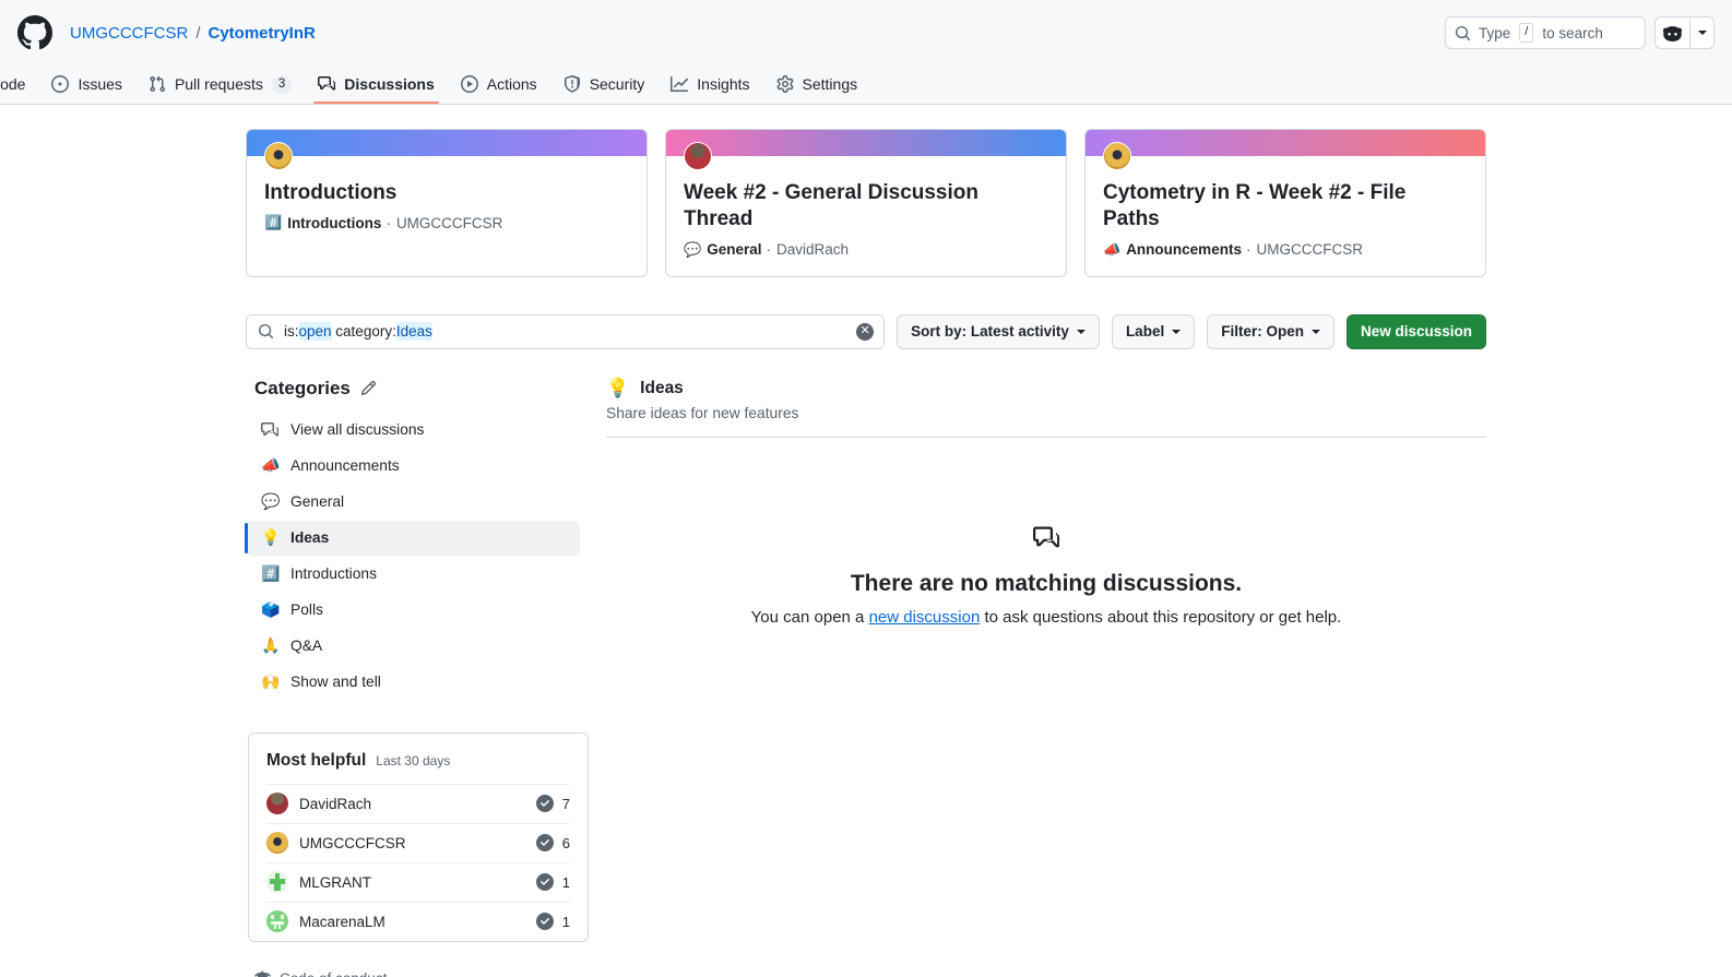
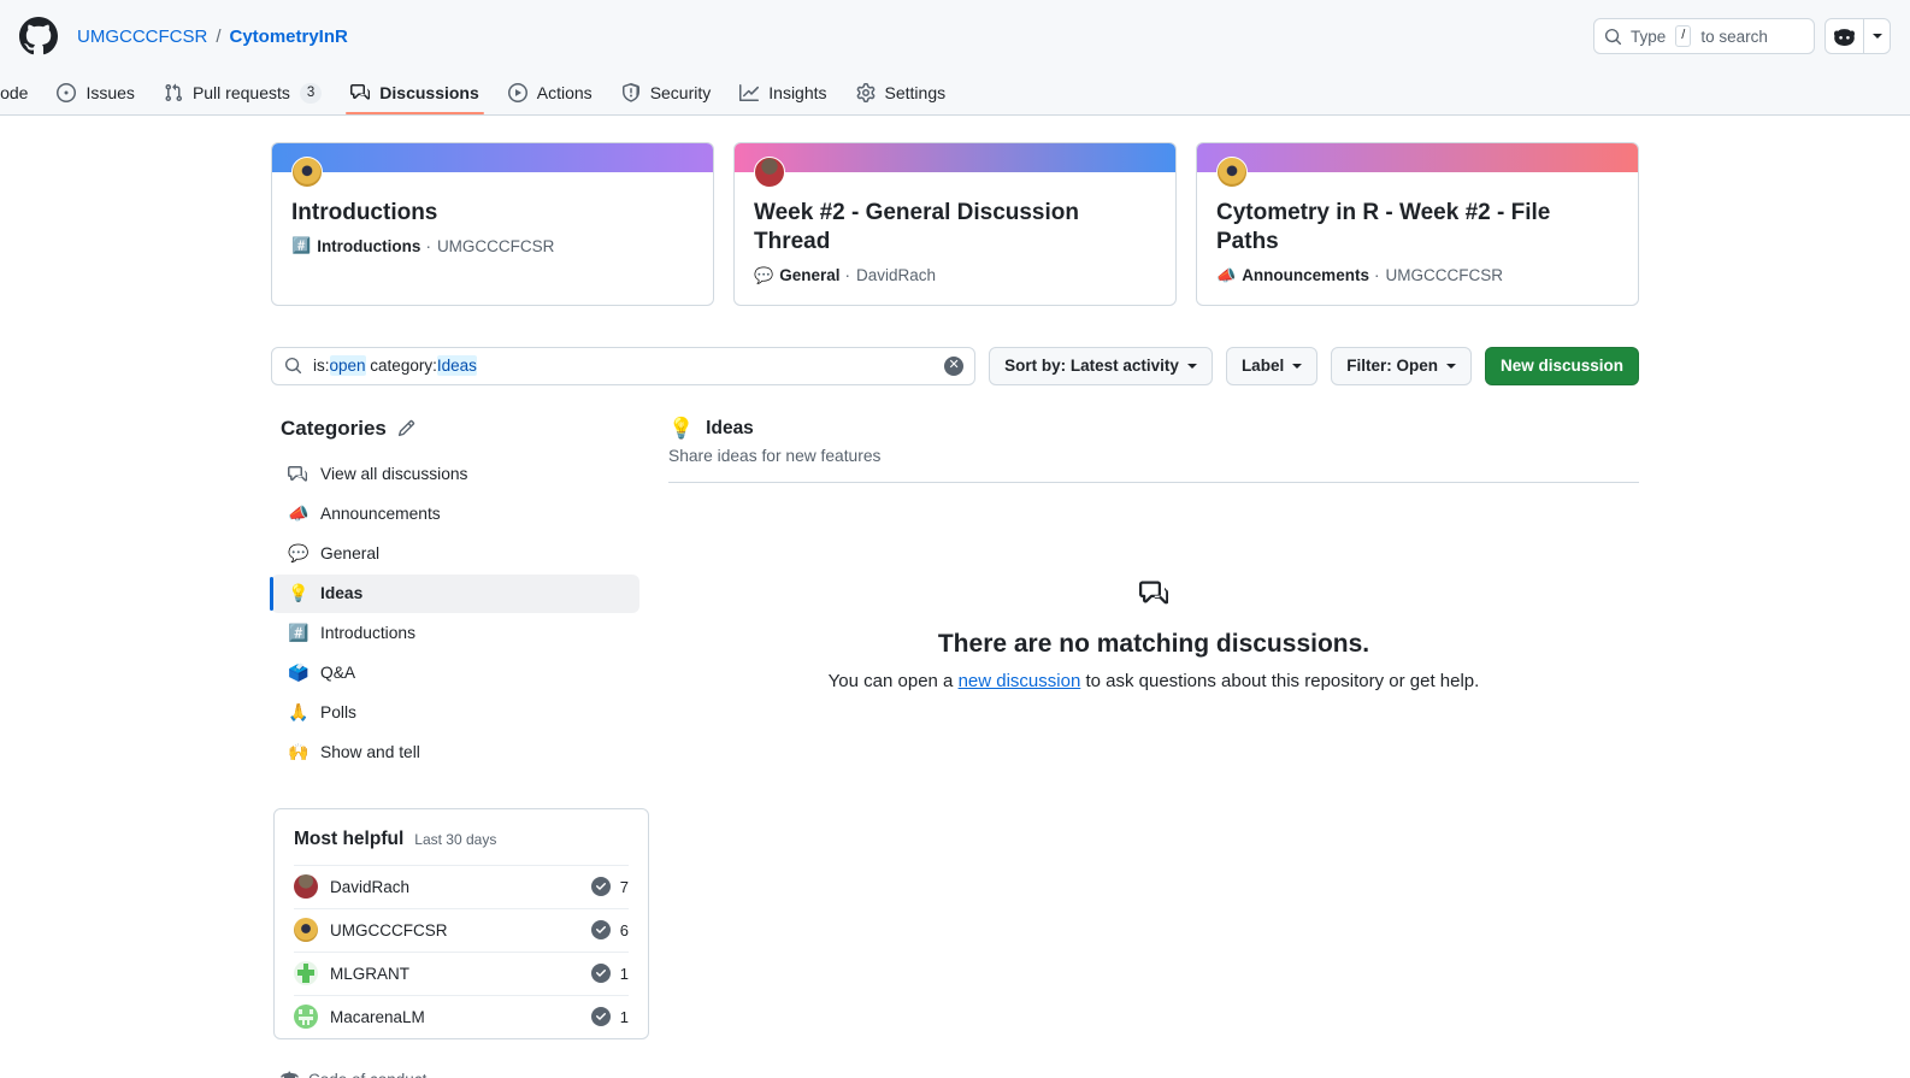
  UMGCCCFCSR
  /
  CytometryInR
  Type
  /
  to search
  ode
  Issues
  Pull requests
  3
  Discussions
  Actions
  Security
  Insights
  Settings
  Introductions
  #️⃣
  Introductions
  ·
  UMGCCCFCSR
  Week #2 - General Discussion Thread
  💬
  General
  ·
  DavidRach
  Cytometry in R - Week #2 - File Paths
  📣
  Announcements
  ·
  UMGCCCFCSR
  is:open category:Ideas
  ✕
  Sort by: Latest activity
  Label
  Filter: Open
  New discussion
  Categories
  View all discussions
  📣
  Announcements
  💬
  General
  💡
  Ideas
  #️⃣
  Introductions
  🗳️
- Polls
+ Q&A
  🙏
- Q&A
+ Polls
  🙌
  Show and tell
  Most helpful
  Last 30 days
  DavidRach
  7
  UMGCCCFCSR
  6
  MLGRANT
  1
  MacarenaLM
  1
  💡
  Ideas
  Share ideas for new features
  There are no matching discussions.
  You can open a new discussion to ask questions about this repository or get help.
